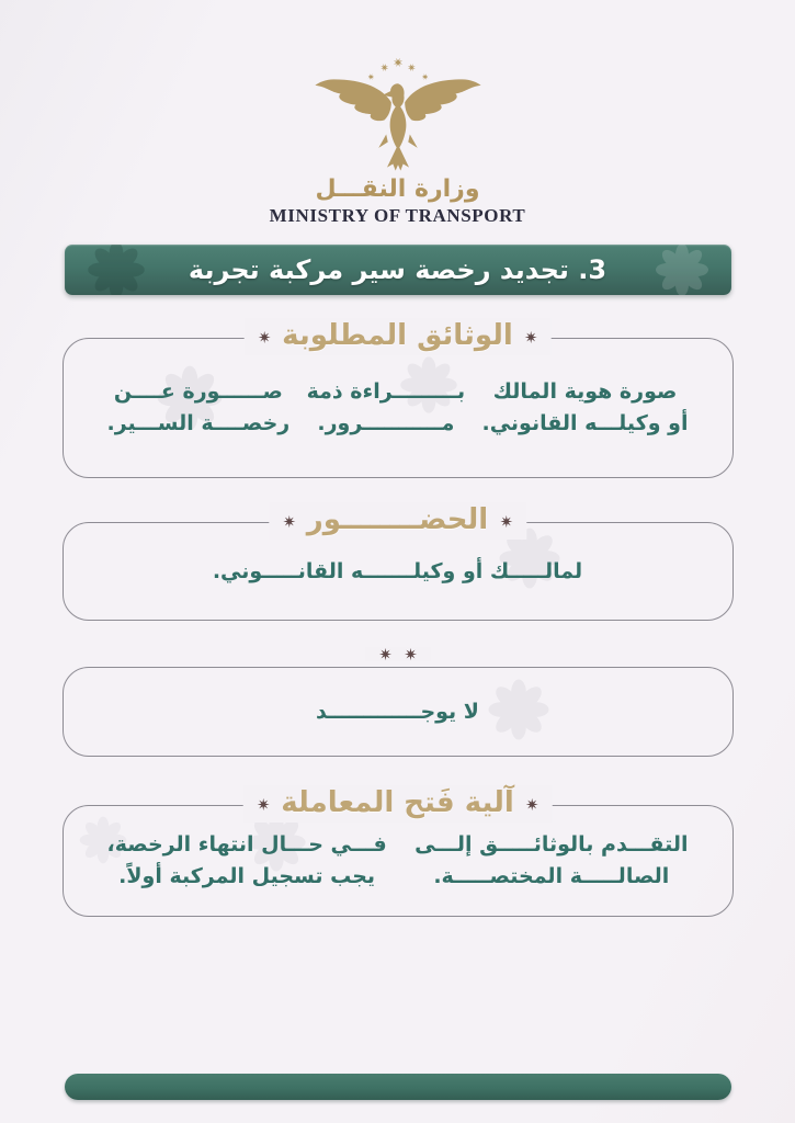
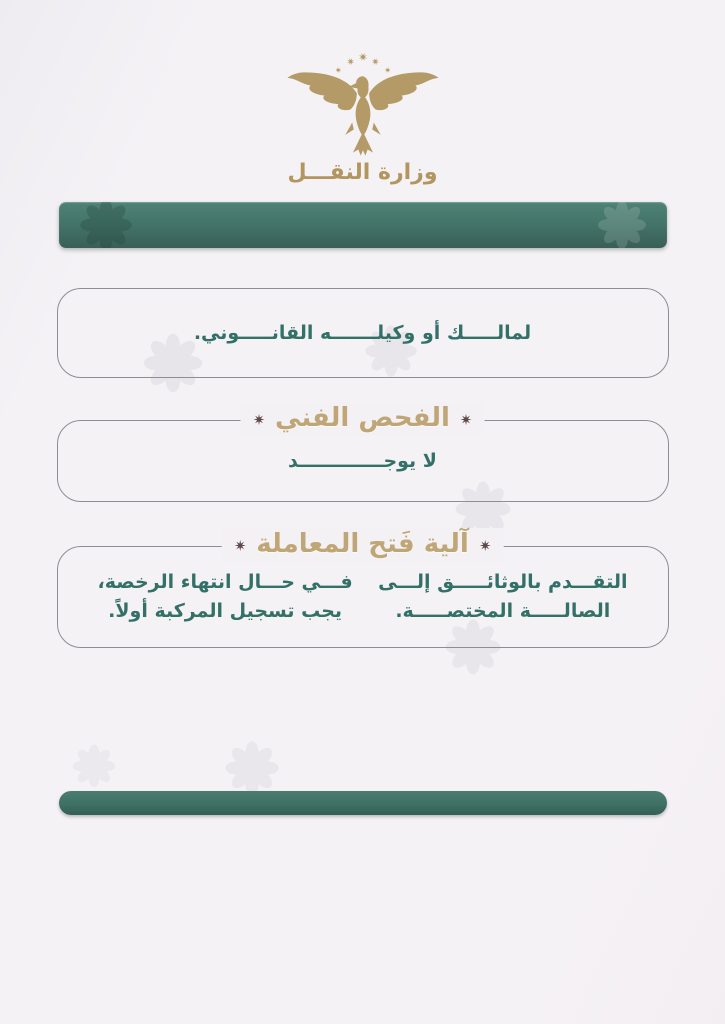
  وزارة النقـــل
- MINISTRY OF TRANSPORT
- 3. تجديد رخصة سير مركبة تجربة
- الوثائق المطلوبة
- صورة هوية المالك
- أو وكيلـــه القانوني.
- بـــــــــراءة ذمة
- مـــــــــــرور.
- صــــــورة عــــن
- رخصــــة الســـير.
- الحضــــــــور
  لمالـــــك أو وكيلـــــــه القانـــــوني.
+ الفحص الفني
  لا يوجـــــــــــــد
  آلية فَتح المعاملة
  التقـــدم بالوثائـــــق إلـــى
  الصالـــــة المختصـــــة.
  فـــي حـــال انتهاء الرخصة،
  يجب تسجيل المركبة أولاً.
